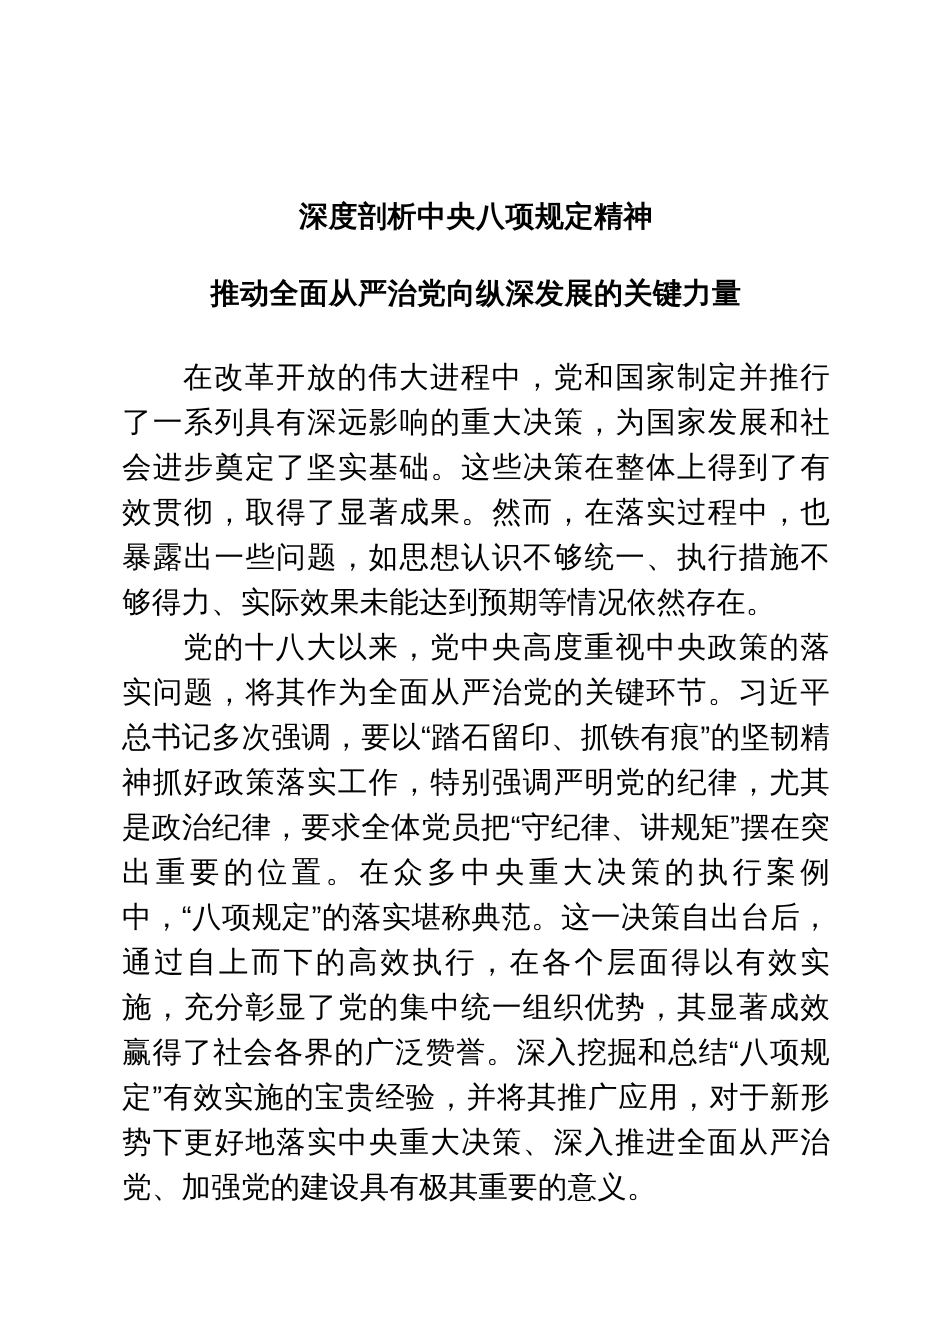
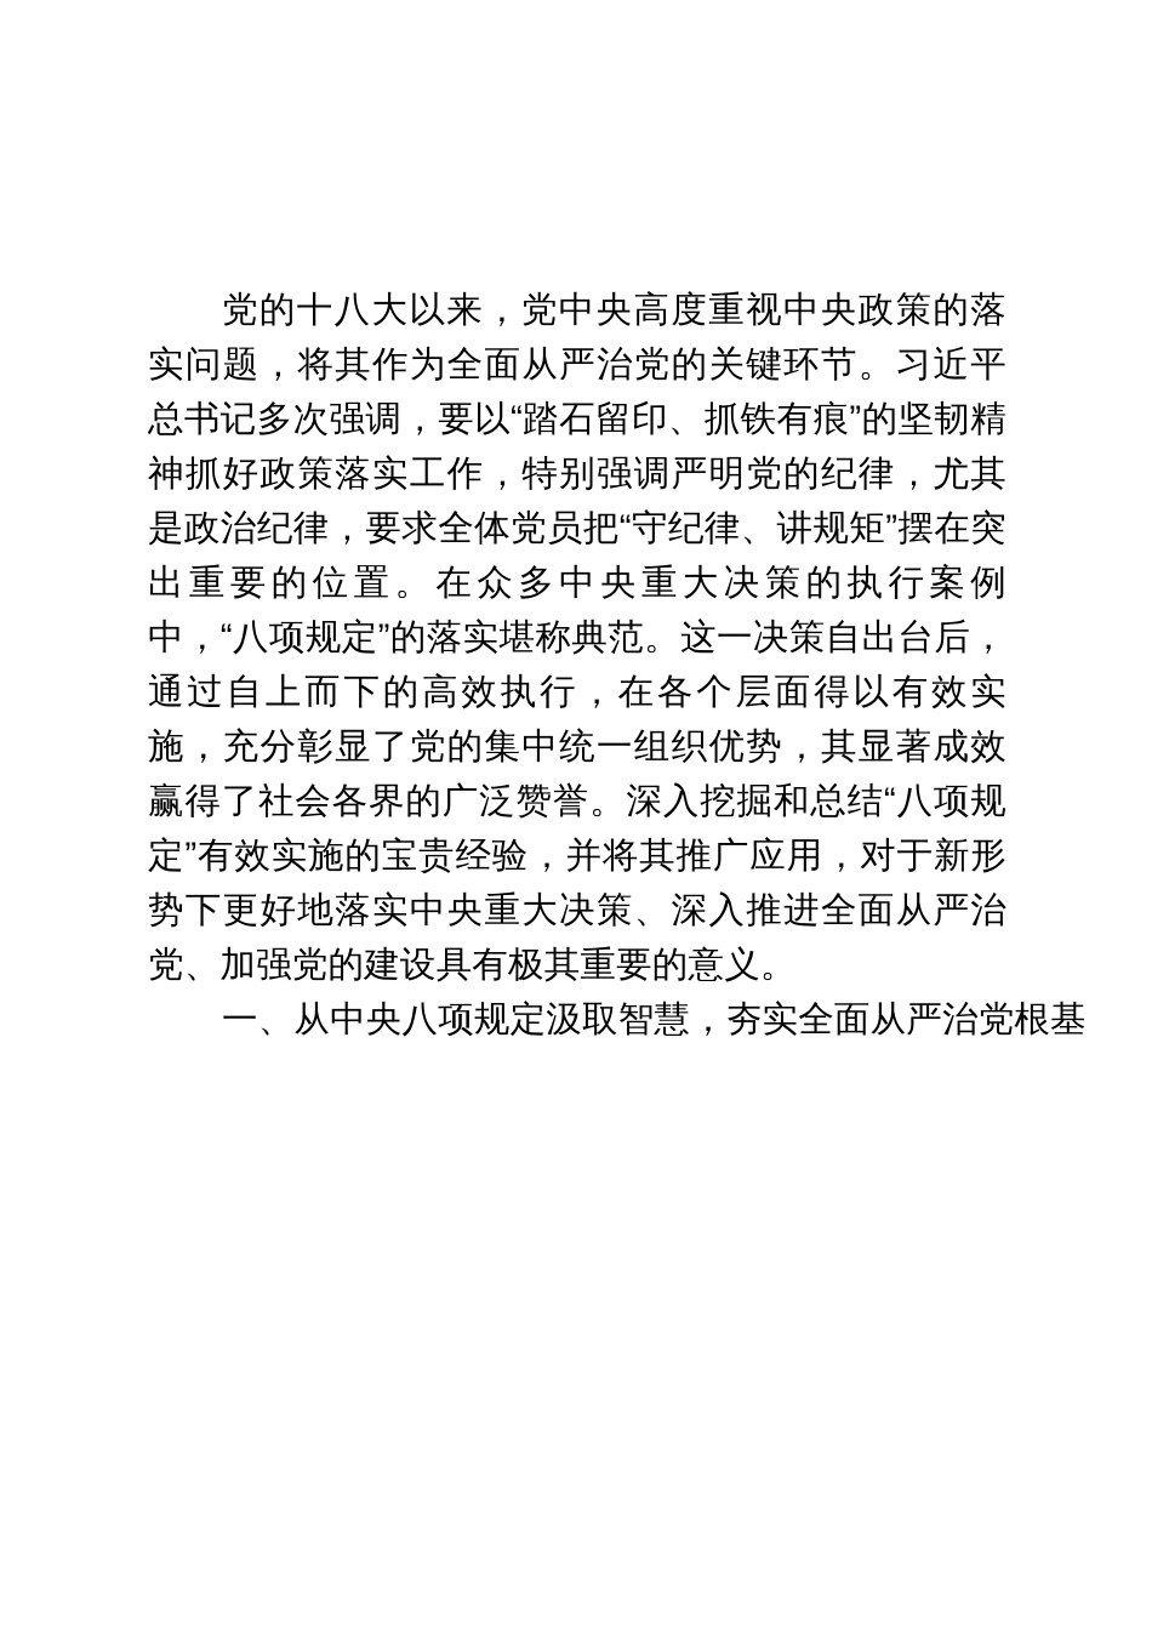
- 深度剖析中央八项规定精神
- 推动全面从严治党向纵深发展的关键力量
- 在改革开放的伟大进程中，党和国家制定并推行了一系列具有深远影响的重大决策，为国家发展和社会进步奠定了坚实基础。这些决策在整体上得到了有效贯彻，取得了显著成果。然而，在落实过程中，也暴露出一些问题，如思想认识不够统一、执行措施不够得力、实际效果未能达到预期等情况依然存在。
  党的十八大以来，党中央高度重视中央政策的落实问题，将其作为全面从严治党的关键环节。习近平总书记多次强调，要以“踏石留印、抓铁有痕”的坚韧精神抓好政策落实工作，特别强调严明党的纪律，尤其是政治纪律，要求全体党员把“守纪律、讲规矩”摆在突出重要的位置。在众多中央重大决策的执行案例中，“八项规定”的落实堪称典范。这一决策自出台后，通过自上而下的高效执行，在各个层面得以有效实施，充分彰显了党的集中统一组织优势，其显著成效赢得了社会各界的广泛赞誉。深入挖掘和总结“八项规定”有效实施的宝贵经验，并将其推广应用，对于新形势下更好地落实中央重大决策、深入推进全面从严治党、加强党的建设具有极其重要的意义。
+ 一、从中央八项规定汲取智慧，夯实全面从严治党根基
